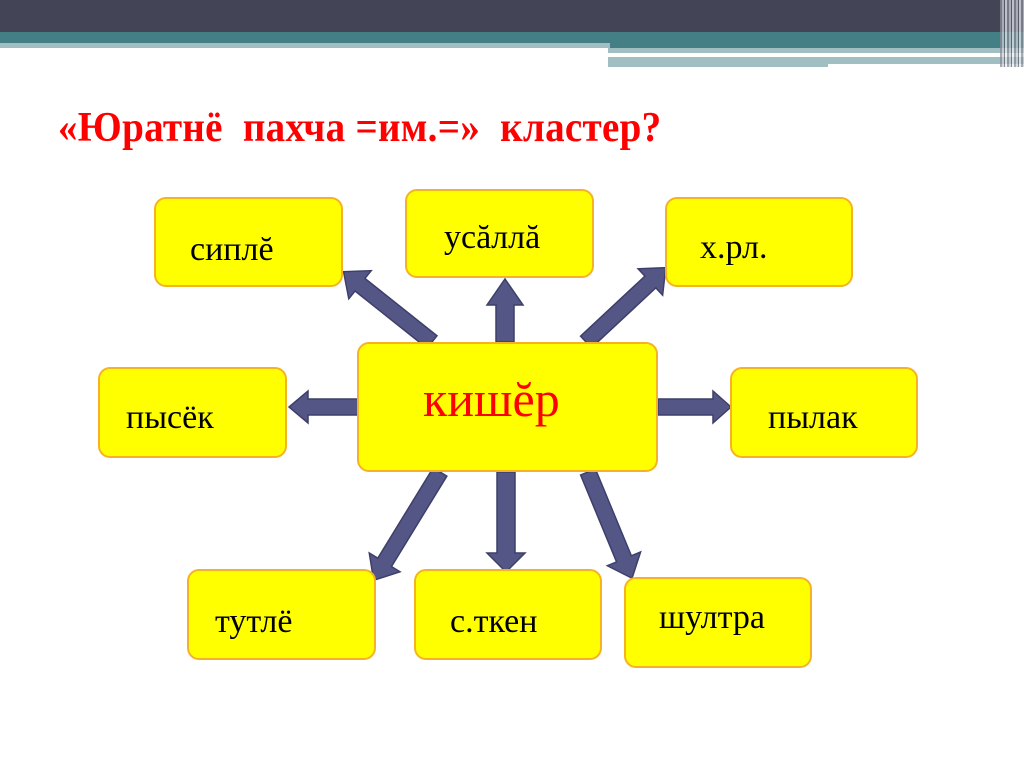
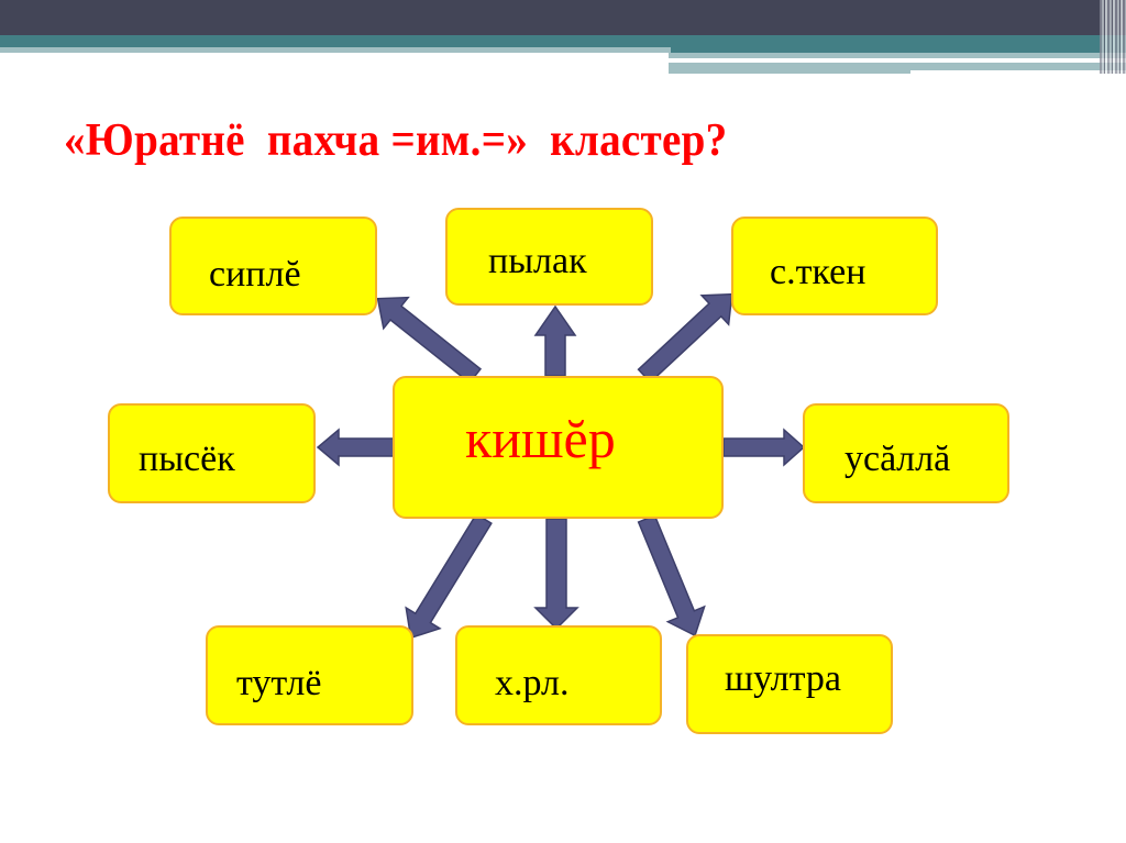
  «Юратнё пахча =им.=» кластер?
  сиплĕ
- усăллă
+ пылак
- х.рл.
+ с.ткен
  пысёк
  кишĕр
- пылак
+ усăллă
  тутлё
- с.ткен
+ х.рл.
  шултра
